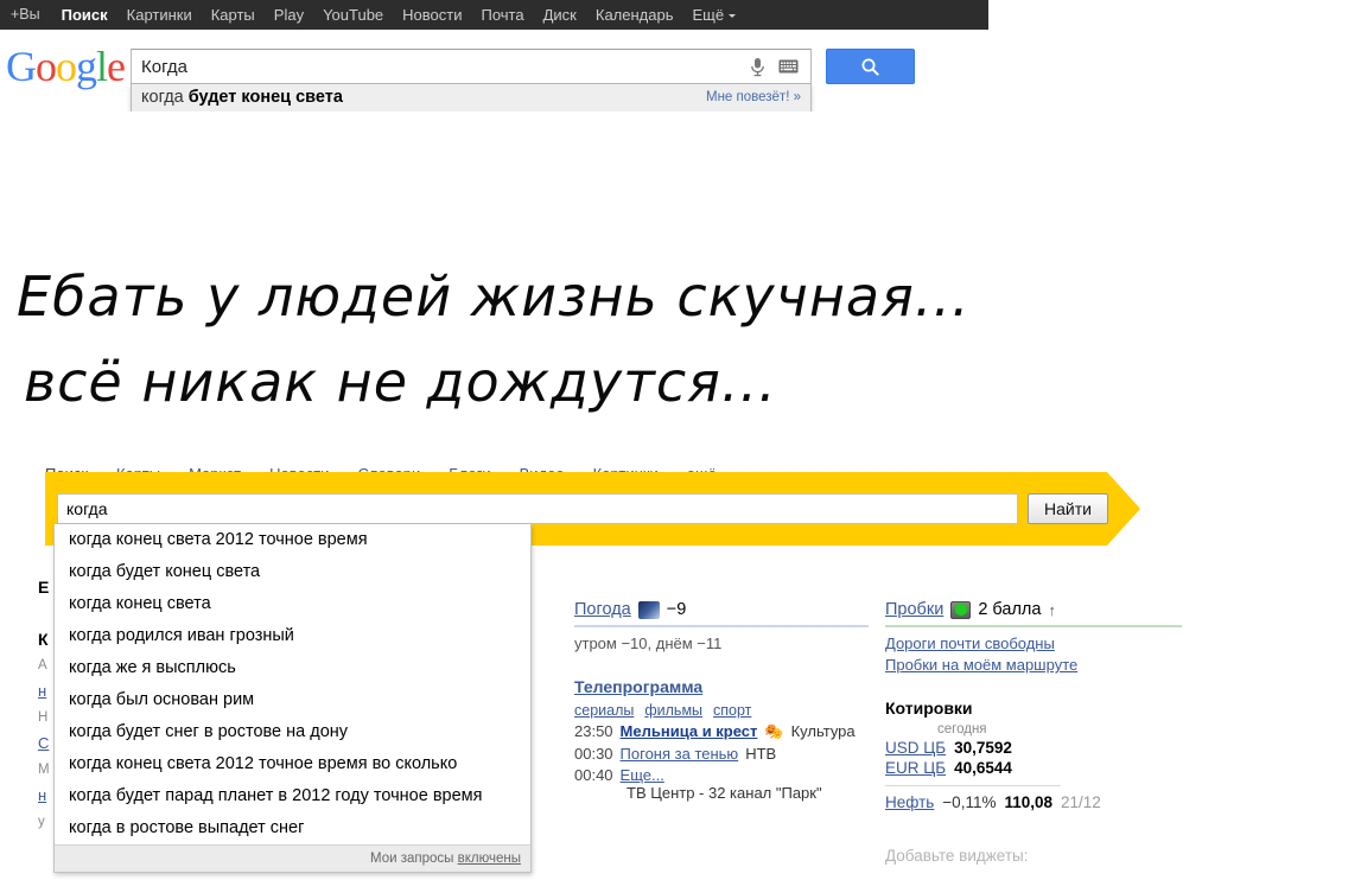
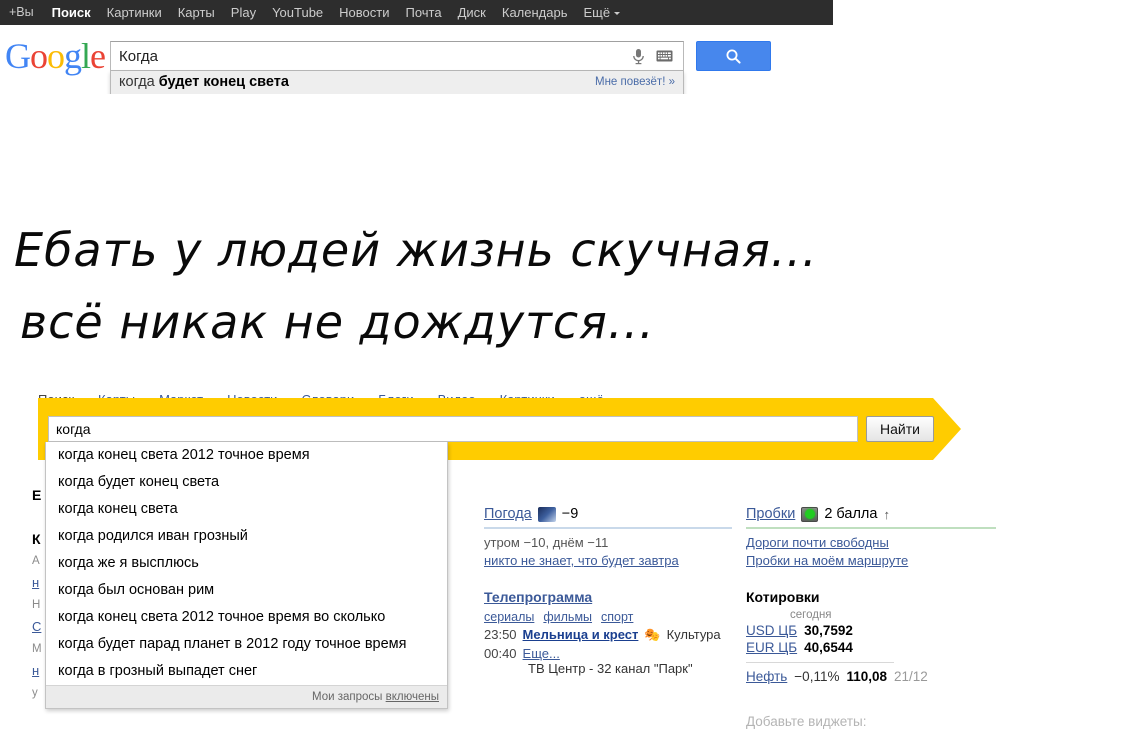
  +Вы
  Поиск
  Картинки
  Карты
  Play
  YouTube
  Новости
  Почта
  Диск
  Календарь
  Ещё
  Google
  Когда
  когда
  будет конец света
  Мне повезёт! »
  Ебать у людей жизнь скучная...
  всё никак не дождутся...
  когда
  Найти
  Е
  К
  А
  н
  Н
  С
  М
  н
  у
  когда конец света 2012 точное время
  когда будет конец света
  когда конец света
  когда родился иван грозный
  когда же я высплюсь
  когда был основан рим
- когда будет снег в ростове на дону
  когда конец света 2012 точное время во сколько
  когда будет парад планет в 2012 году точное время
- когда в ростове выпадет снег
+ когда в грозный выпадет снег
  Мои запросы включены
  Погода
  −9
  утром −10, днём −11
+ никто не знает, что будет завтра
  Телепрограмма
  сериалы
  фильмы
  спорт
  23:50
  Мельница и крест
  🎭
  Культура
- 00:30
- Погоня за тенью
- НТВ
  00:40
  Еще...
  ТВ Центр - 32 канал "Парк"
  Пробки
  2 балла
  ↑
  Дороги почти свободны
  Пробки на моём маршруте
  Котировки
  сегодня
  USD ЦБ
  30,7592
  EUR ЦБ
  40,6544
  Нефть
  −0,11%
  110,08
  21/12
  Добавьте виджеты:
